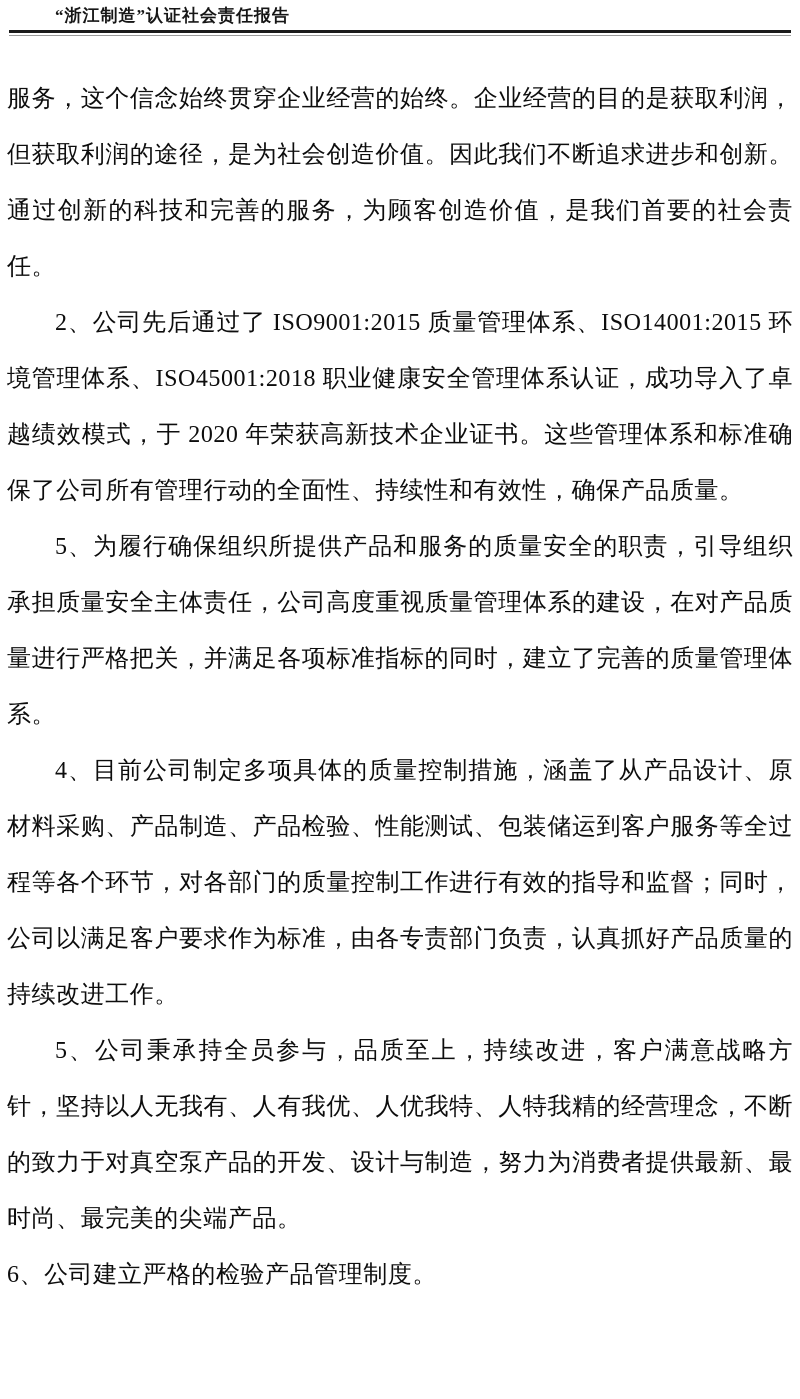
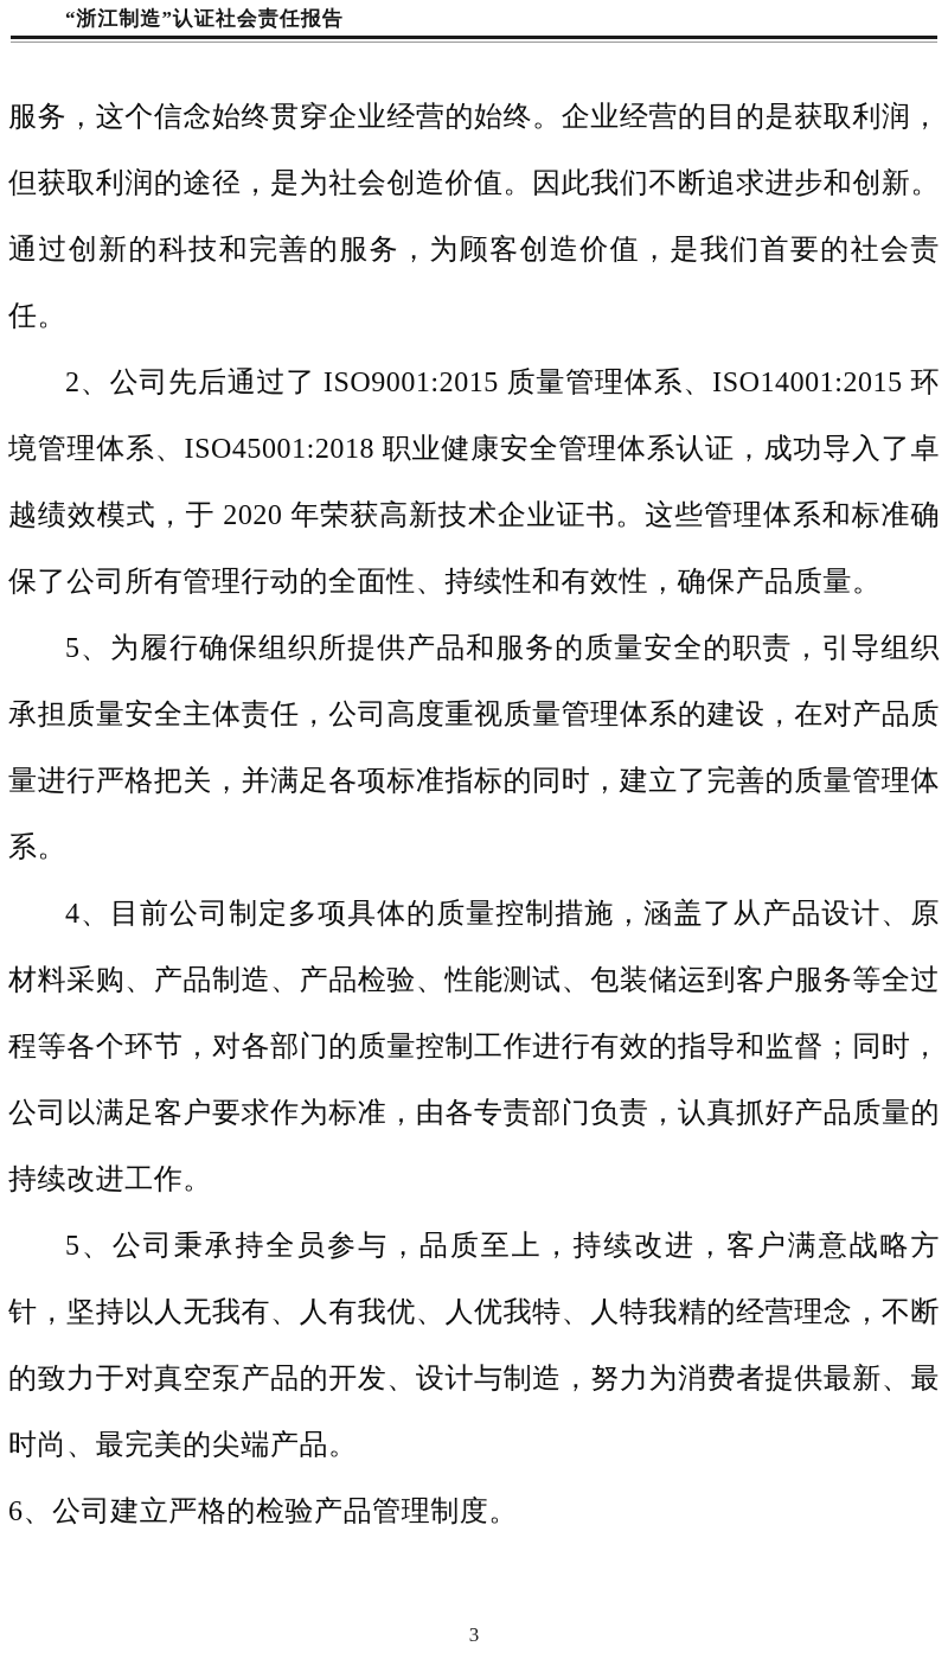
  “浙江制造”认证社会责任报告
  服务，这个信念始终贯穿企业经营的始终。企业经营的目的是获取利润，但获取利润的途径，是为社会创造价值。因此我们不断追求进步和创新。通过创新的科技和完善的服务，为顾客创造价值，是我们首要的社会责任。
  2、公司先后通过了 ISO9001:2015 质量管理体系、ISO14001:2015 环境管理体系、ISO45001:2018 职业健康安全管理体系认证，成功导入了卓越绩效模式，于 2020 年荣获高新技术企业证书。这些管理体系和标准确保了公司所有管理行动的全面性、持续性和有效性，确保产品质量。
  5、为履行确保组织所提供产品和服务的质量安全的职责，引导组织承担质量安全主体责任，公司高度重视质量管理体系的建设，在对产品质量进行严格把关，并满足各项标准指标的同时，建立了完善的质量管理体系。
  4、目前公司制定多项具体的质量控制措施，涵盖了从产品设计、原材料采购、产品制造、产品检验、性能测试、包装储运到客户服务等全过程等各个环节，对各部门的质量控制工作进行有效的指导和监督；同时，公司以满足客户要求作为标准，由各专责部门负责，认真抓好产品质量的持续改进工作。
  5、公司秉承持全员参与，品质至上，持续改进，客户满意战略方针，坚持以人无我有、人有我优、人优我特、人特我精的经营理念，不断的致力于对真空泵产品的开发、设计与制造，努力为消费者提供最新、最时尚、最完美的尖端产品。
  6、公司建立严格的检验产品管理制度。
+ 3
